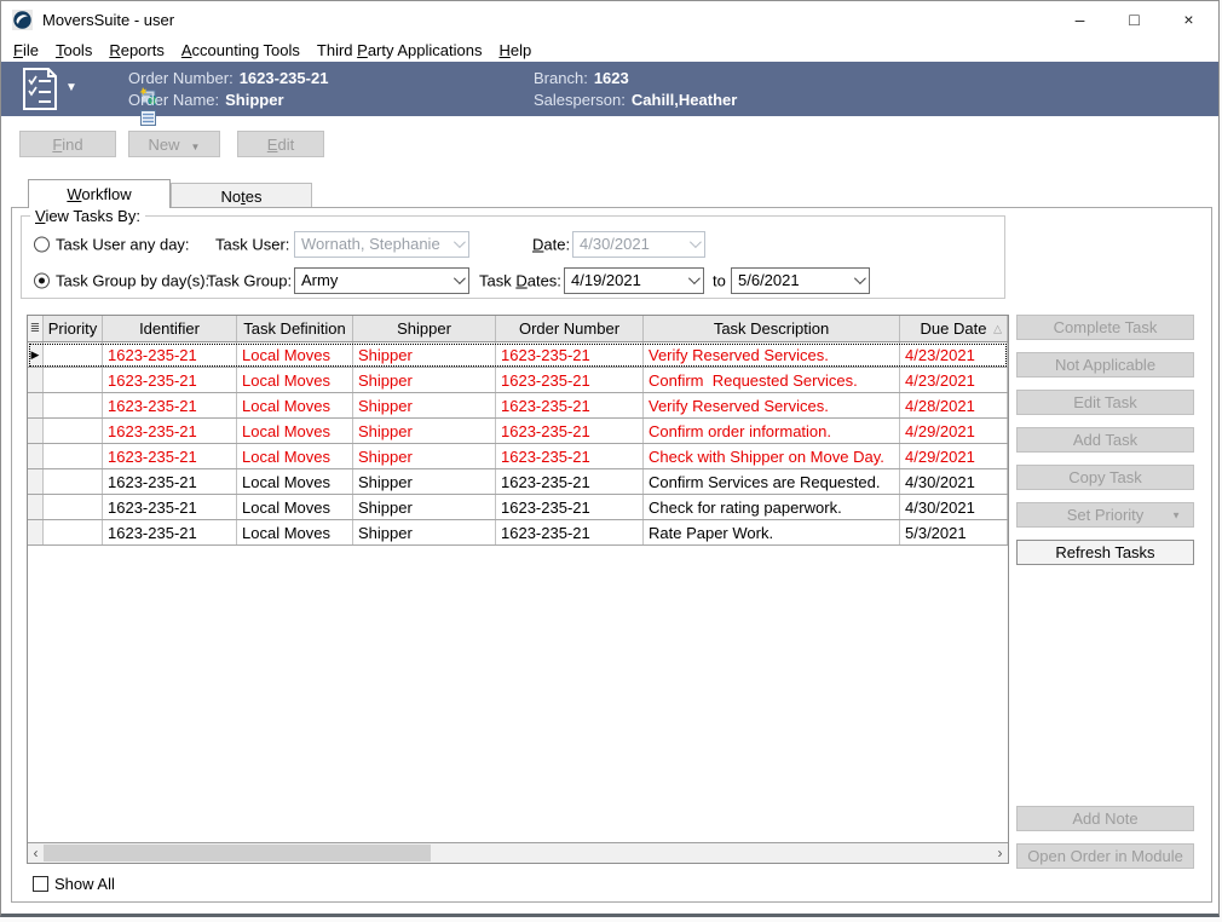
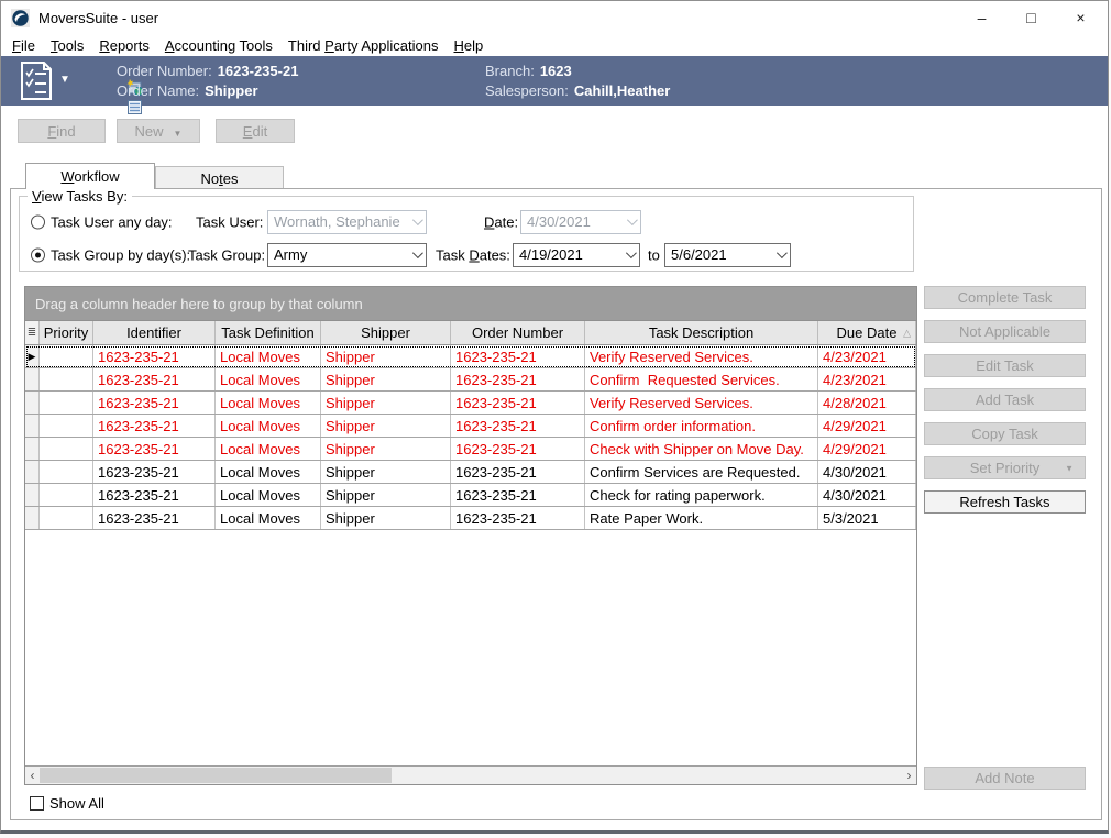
  MoversSuite - user
  –
  □
  ×
  File
  Tools
  Reports
  Accounting Tools
  Third Party Applications
  Help
  ▼
  Order Number:
  1623-235-21
  Order Name:
  Shipper
  Branch:
  1623
  Salesperson:
  Cahill,Heather
  Find
  New ▼
  Edit
  Workflow
  Notes
  View Tasks By:
  Task User any day:
  Task User:
  Wornath, Stephanie
  Date:
  4/30/2021
  Task Group by day(s):
  Task Group:
  Army
  Task Dates:
  4/19/2021
  to
  5/6/2021
+ Drag a column header here to group by that column
  ≣
  Priority
  Identifier
  Task Definition
  Shipper
  Order Number
  Task Description
  Due Date
  △
  ▶
  1623-235-21
  Local Moves
  Shipper
  1623-235-21
  Verify Reserved Services.
  4/23/2021
  1623-235-21
  Local Moves
  Shipper
  1623-235-21
  Confirm Requested Services.
  4/23/2021
  1623-235-21
  Local Moves
  Shipper
  1623-235-21
  Verify Reserved Services.
  4/28/2021
  1623-235-21
  Local Moves
  Shipper
  1623-235-21
  Confirm order information.
  4/29/2021
  1623-235-21
  Local Moves
  Shipper
  1623-235-21
  Check with Shipper on Move Day.
  4/29/2021
  1623-235-21
  Local Moves
  Shipper
  1623-235-21
  Confirm Services are Requested.
  4/30/2021
  1623-235-21
  Local Moves
  Shipper
  1623-235-21
  Check for rating paperwork.
  4/30/2021
  1623-235-21
  Local Moves
  Shipper
  1623-235-21
  Rate Paper Work.
  5/3/2021
  ‹
  ›
  Complete Task
  Not Applicable
  Edit Task
  Add Task
  Copy Task
  Set Priority
  ▼
  Refresh Tasks
  Add Note
- Open Order in Module
  Show All
